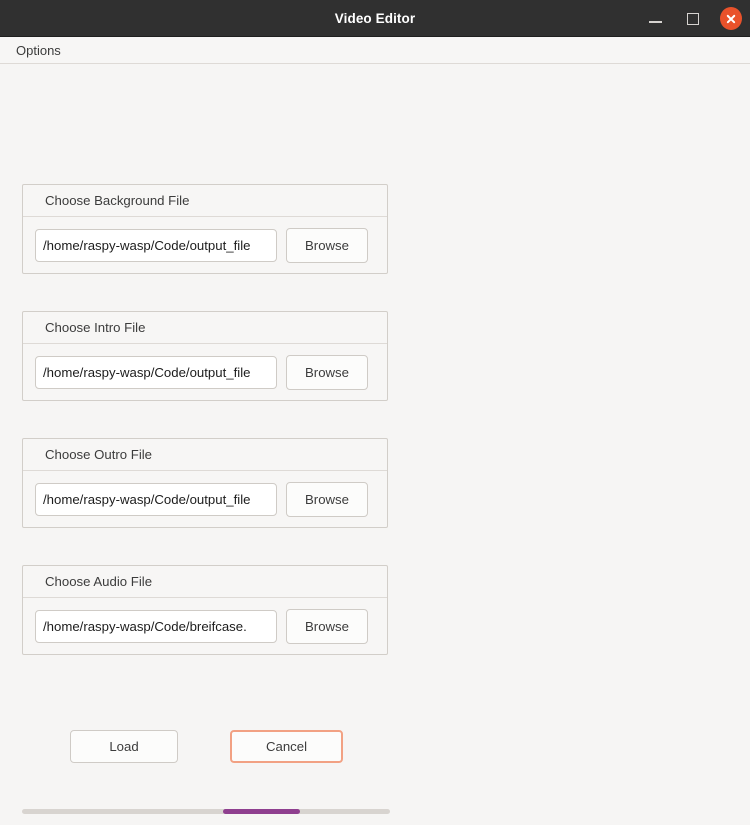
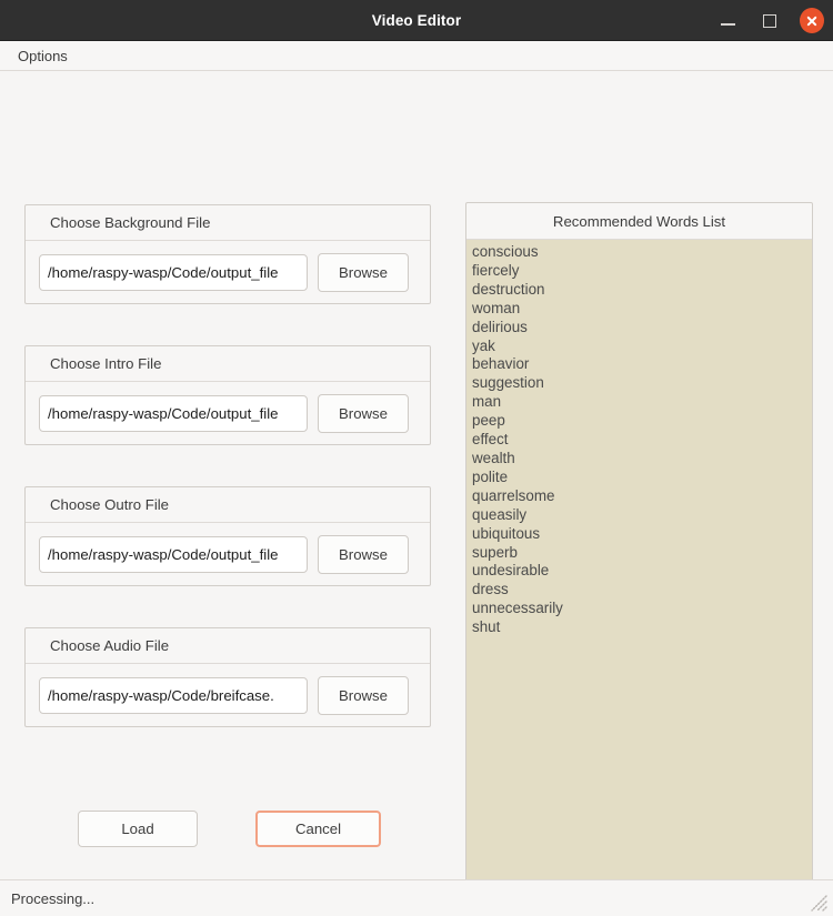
  Video Editor
  Options
  Choose Background File
  /home/raspy-wasp/Code/output_file
  Browse
  Choose Intro File
  /home/raspy-wasp/Code/output_file
  Browse
  Choose Outro File
  /home/raspy-wasp/Code/output_file
  Browse
  Choose Audio File
  /home/raspy-wasp/Code/breifcase.
  Browse
  Load
  Cancel
+ Recommended Words List
+ conscious
+ fiercely
+ destruction
+ woman
+ delirious
+ yak
+ behavior
+ suggestion
+ man
+ peep
+ effect
+ wealth
+ polite
+ quarrelsome
+ queasily
+ ubiquitous
+ superb
+ undesirable
+ dress
+ unnecessarily
+ shut
+ Processing...
